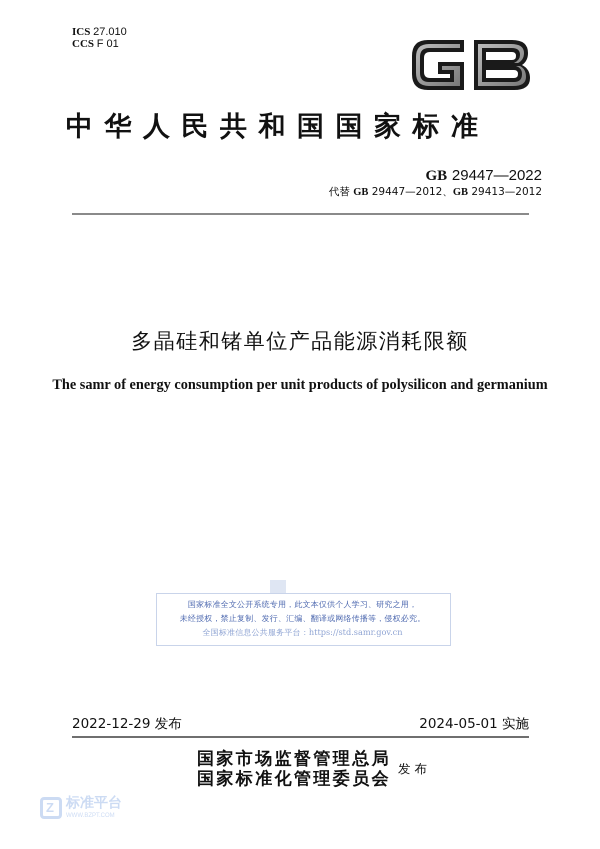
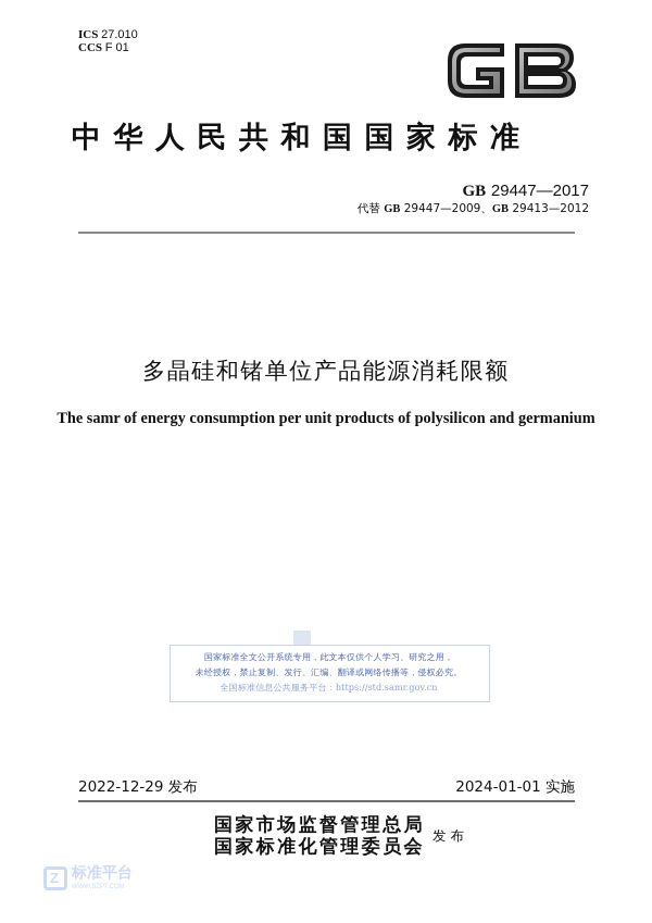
  ICS 27.010
  CCS F 01
  中华人民共和国国家标准
- GB 29447—2022
+ GB 29447—2017
- 代替 GB 29447—2012、GB 29413—2012
+ 代替 GB 29447—2009、GB 29413—2012
  多晶硅和锗单位产品能源消耗限额
  The samr of energy consumption per unit products of polysilicon and germanium
  国家标准全文公开系统专用，此文本仅供个人学习、研究之用，
  未经授权，禁止复制、发行、汇编、翻译或网络传播等，侵权必究。
  全国标准信息公共服务平台：https://std.samr.gov.cn
  2022-12-29 发布
- 2024-05-01 实施
+ 2024-01-01 实施
  国家市场监督管理总局
  国家标准化管理委员会
  发布
  Z
  标准平台
